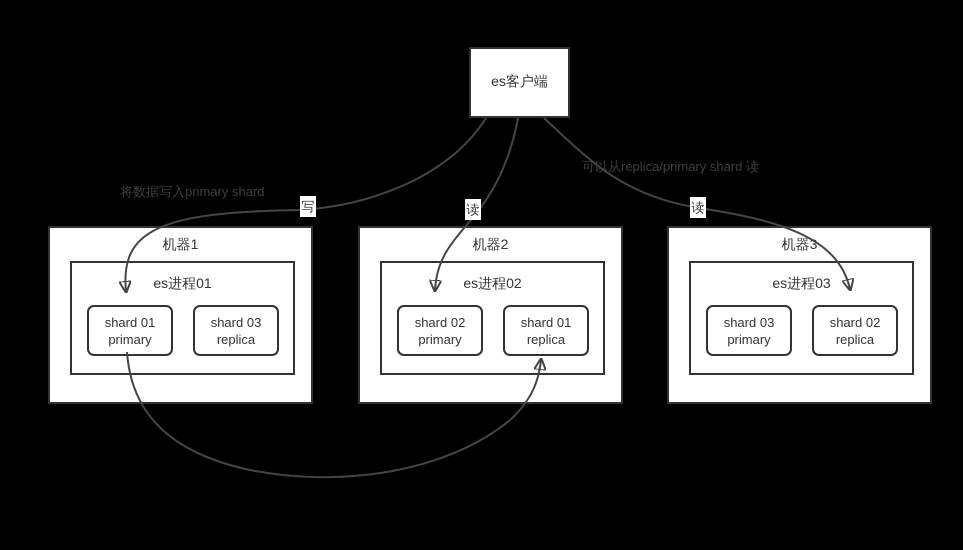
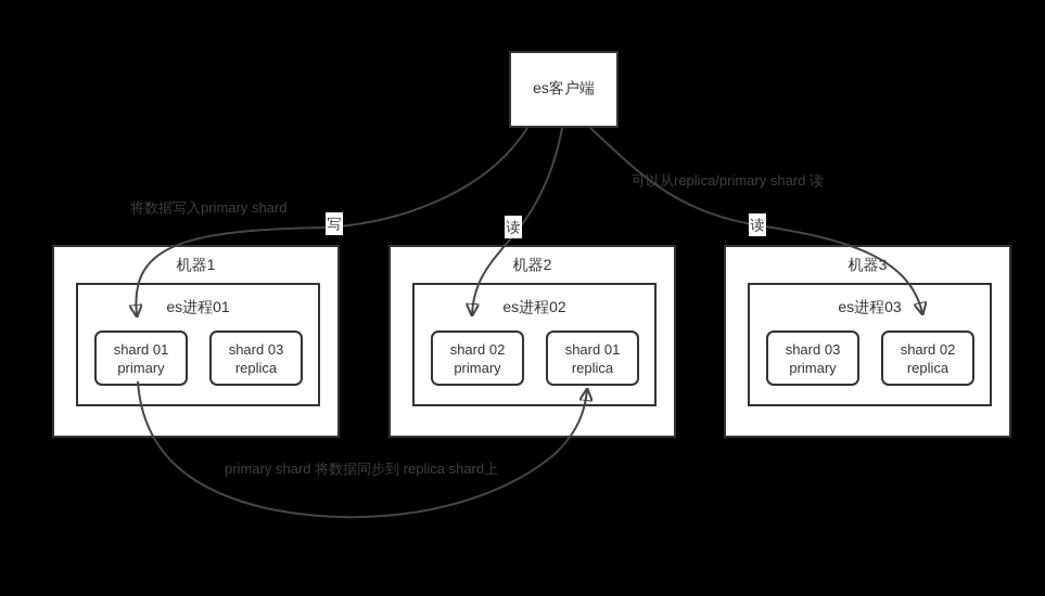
  es客户端
  机器1
  es进程01
  shard 01
  primary
  shard 03
  replica
  机器2
  es进程02
  shard 02
  primary
  shard 01
  replica
  机器3
  es进程03
  shard 03
  primary
  shard 02
  replica
  写
  读
  读
  将数据写入primary shard
  可以从replica/primary shard 读
+ primary shard 将数据同步到 replica shard上
